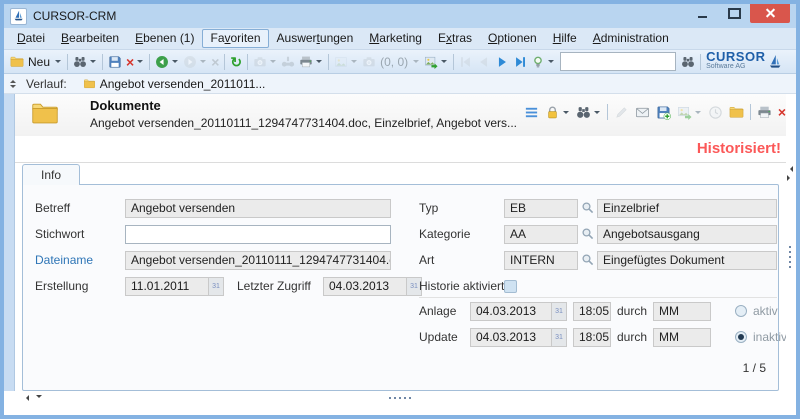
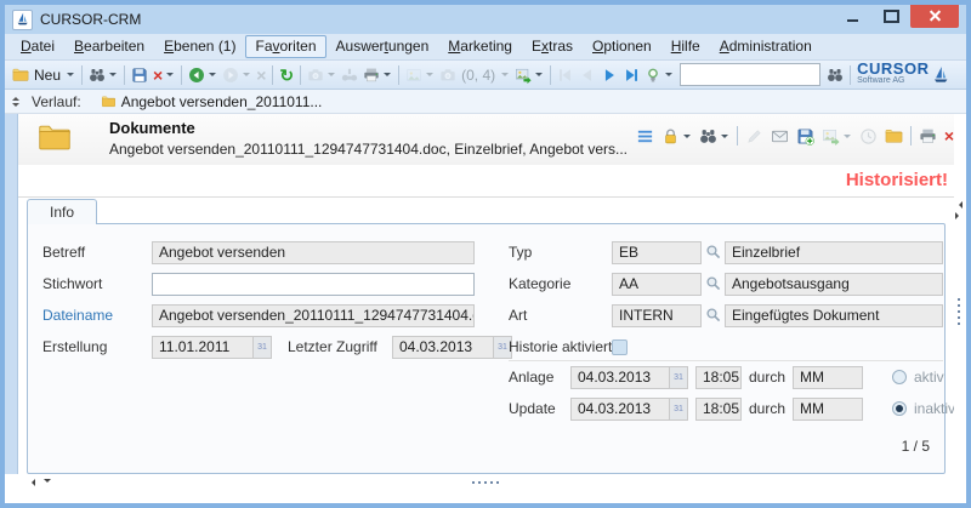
  CURSOR-CRM
  Datei
  Bearbeiten
  Ebenen (1)
  Favoriten
  Auswertungen
  Marketing
  Extras
  Optionen
  Hilfe
  Administration
  Neu
  ×
  ×
  ↻
- (0, 0)
+ (0, 4)
  CURSOR
  Verlauf:
  Angebot versenden_2011011...
  Dokumente
  Angebot versenden_20110111_1294747731404.doc, Einzelbrief, Angebot vers...
  ×
  Historisiert!
  Info
  Betreff
  Angebot versenden
  Stichwort
  Dateiname
  Angebot versenden_20110111_1294747731404.
  Erstellung
  11.01.2011
  Letzter Zugriff
  04.03.2013
  Typ
  EB
  Einzelbrief
  Kategorie
  AA
  Angebotsausgang
  Art
  INTERN
  Eingefügtes Dokument
  Historie aktiviert
  Anlage
  04.03.2013
  18:05
  durch
  MM
  aktiv
  Update
  04.03.2013
  18:05
  durch
  MM
  inaktiv
  1 / 5
